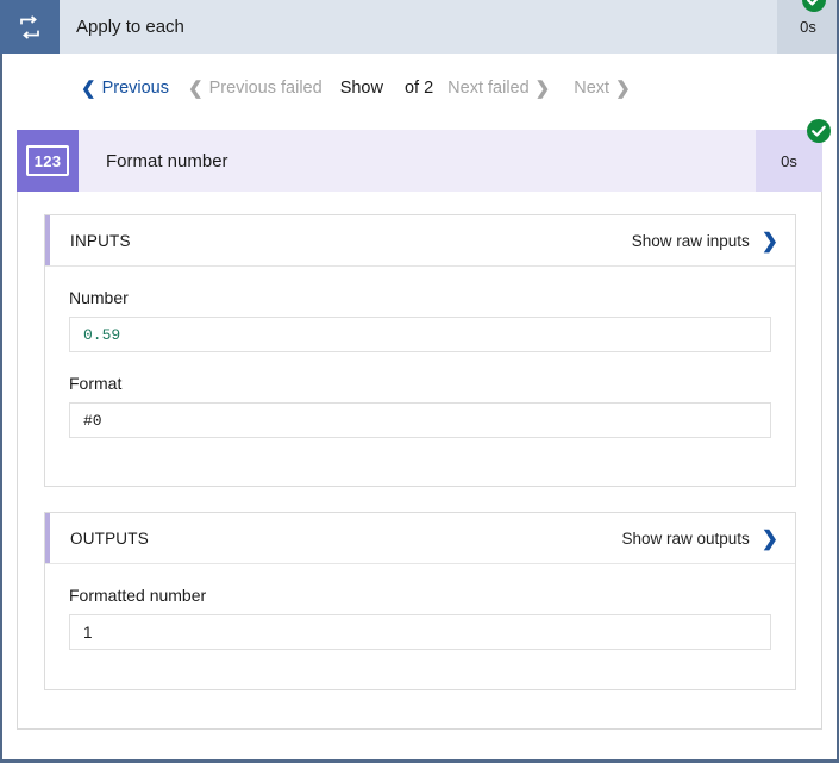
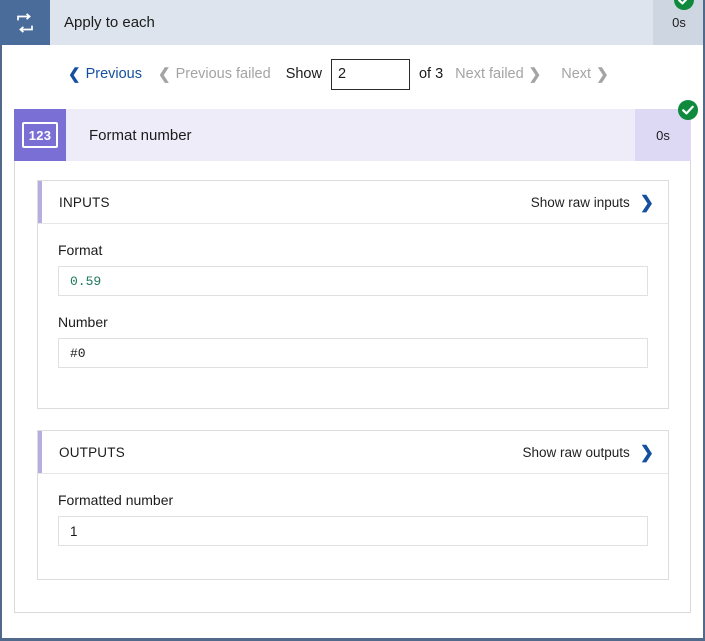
  Apply to each
  0s
  ❮
  Previous
  ❮
  Previous failed
  Show
+ 2
- of 2
+ of 3
  Next failed
  ❯
  Next
  ❯
  123
  Format number
  0s
  INPUTS
  Show raw inputs
  ❯
- Number
+ Format
  0.59
- Format
+ Number
  #0
  OUTPUTS
  Show raw outputs
  ❯
  Formatted number
  1
